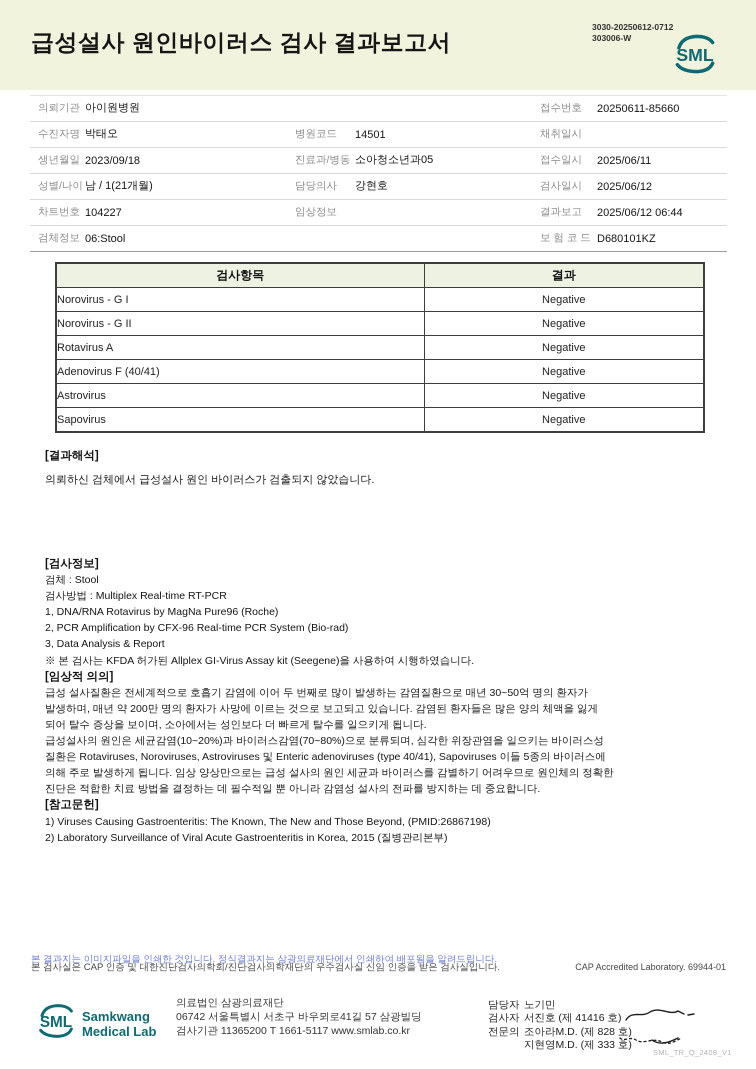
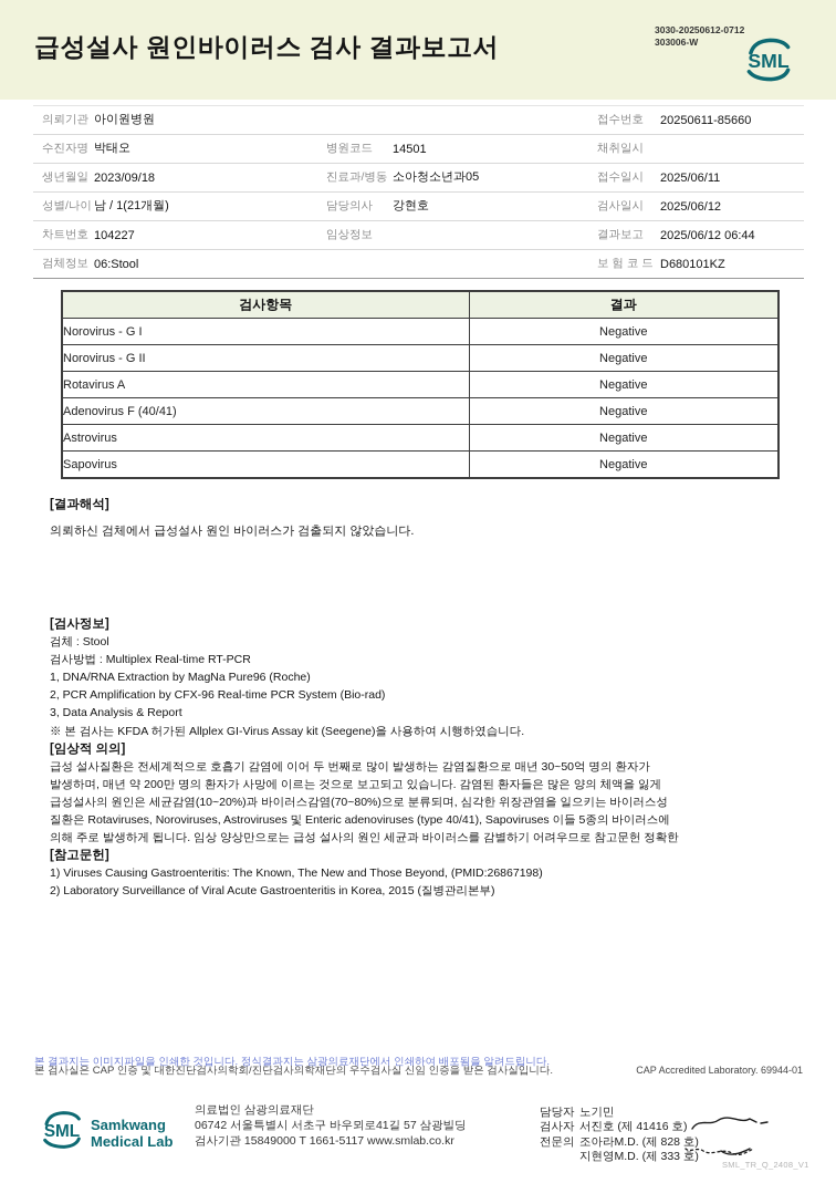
  급성설사 원인바이러스 검사 결과보고서
  3030-20250612-0712
  303006-W
  SML
  의뢰기관
  아이원병원
  접수번호
  20250611-85660
  수진자명
  박태오
  병원코드
  14501
  채취일시
  생년월일
  2023/09/18
  진료과/병동
  소아청소년과05
  접수일시
  2025/06/11
  성별/나이
  남 / 1(21개월)
  담당의사
  강현호
  검사일시
  2025/06/12
  차트번호
  104227
  임상정보
  결과보고
  2025/06/12 06:44
  검체정보
  06:Stool
  보 험 코 드
  D680101KZ
  검사항목	결과
  Norovirus - G I	Negative
  Norovirus - G II	Negative
  Rotavirus A	Negative
  Adenovirus F (40/41)	Negative
  Astrovirus	Negative
  Sapovirus	Negative
  [결과해석]
  의뢰하신 검체에서 급성설사 원인 바이러스가 검출되지 않았습니다.
  [검사정보]
  검체 : Stool
  검사방법 : Multiplex Real-time RT-PCR
- 1, DNA/RNA Rotavirus by MagNa Pure96 (Roche)
+ 1, DNA/RNA Extraction by MagNa Pure96 (Roche)
  2, PCR Amplification by CFX-96 Real-time PCR System (Bio-rad)
  3, Data Analysis & Report
  ※ 본 검사는 KFDA 허가된 Allplex GI-Virus Assay kit (Seegene)을 사용하여 시행하였습니다.
  [임상적 의의]
  급성 설사질환은 전세계적으로 호흡기 감염에 이어 두 번째로 많이 발생하는 감염질환으로 매년 30~50억 명의 환자가
  발생하며, 매년 약 200만 명의 환자가 사망에 이르는 것으로 보고되고 있습니다. 감염된 환자들은 많은 양의 체액을 잃게
- 되어 탈수 증상을 보이며, 소아에서는 성인보다 더 빠르게 탈수를 일으키게 됩니다.
  급성설사의 원인은 세균감염(10~20%)과 바이러스감염(70~80%)으로 분류되며, 심각한 위장관염을 일으키는 바이러스성
  질환은 Rotaviruses, Noroviruses, Astroviruses 및 Enteric adenoviruses (type 40/41), Sapoviruses 이들 5종의 바이러스에
- 의해 주로 발생하게 됩니다. 임상 양상만으로는 급성 설사의 원인 세균과 바이러스를 감별하기 어려우므로 원인체의 정확한
+ 의해 주로 발생하게 됩니다. 임상 양상만으로는 급성 설사의 원인 세균과 바이러스를 감별하기 어려우므로 참고문헌 정확한
- 진단은 적합한 치료 방법을 결정하는 데 필수적일 뿐 아니라 감염성 설사의 전파를 방지하는 데 중요합니다.
  [참고문헌]
  1) Viruses Causing Gastroenteritis: The Known, The New and Those Beyond, (PMID:26867198)
  2) Laboratory Surveillance of Viral Acute Gastroenteritis in Korea, 2015 (질병관리본부)
  본 결과지는 이미지파일을 인쇄한 것입니다. 정식결과지는 삼광의료재단에서 인쇄하여 배포됨을 알려드립니다.
  본 검사실은 CAP 인증 및 대한진단검사의학회/진단검사의학재단의 우수검사실 신임 인증을 받은 검사실입니다.
  CAP Accredited Laboratory. 69944-01
  SML
  Samkwang
  Medical Lab
  의료법인 삼광의료재단
  06742 서울특별시 서초구 바우뫼로41길 57 삼광빌딩
- 검사기관 11365200 T 1661-5117 www.smlab.co.kr
+ 검사기관 15849000 T 1661-5117 www.smlab.co.kr
  담당자 노기민
  검사자 서진호 (제 41416 호)
  전문의 조아라M.D. (제 828 호)
  지현영M.D. (제 333 호)
  SML_TR_Q_2408_V1
